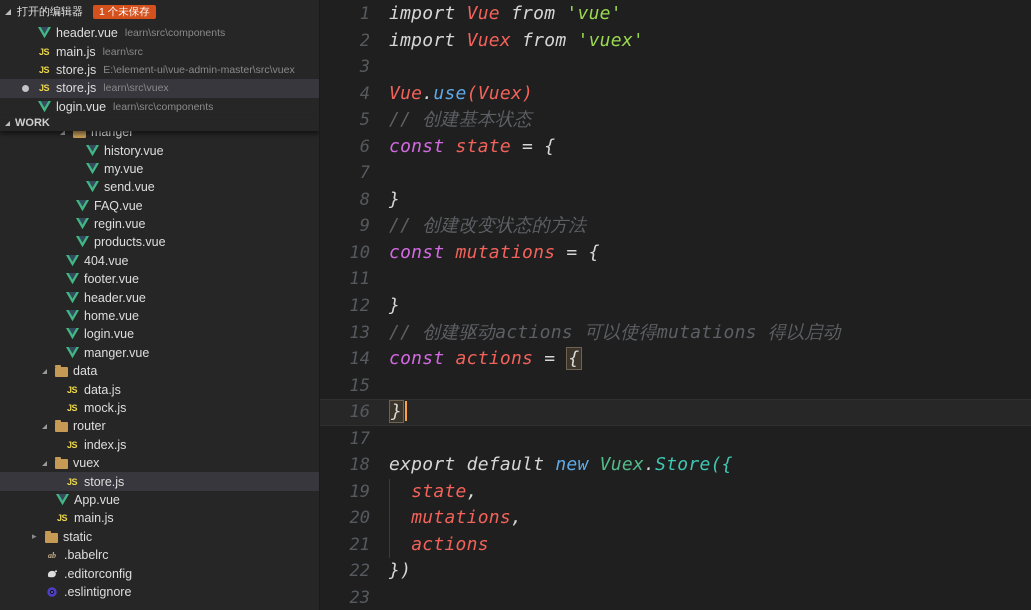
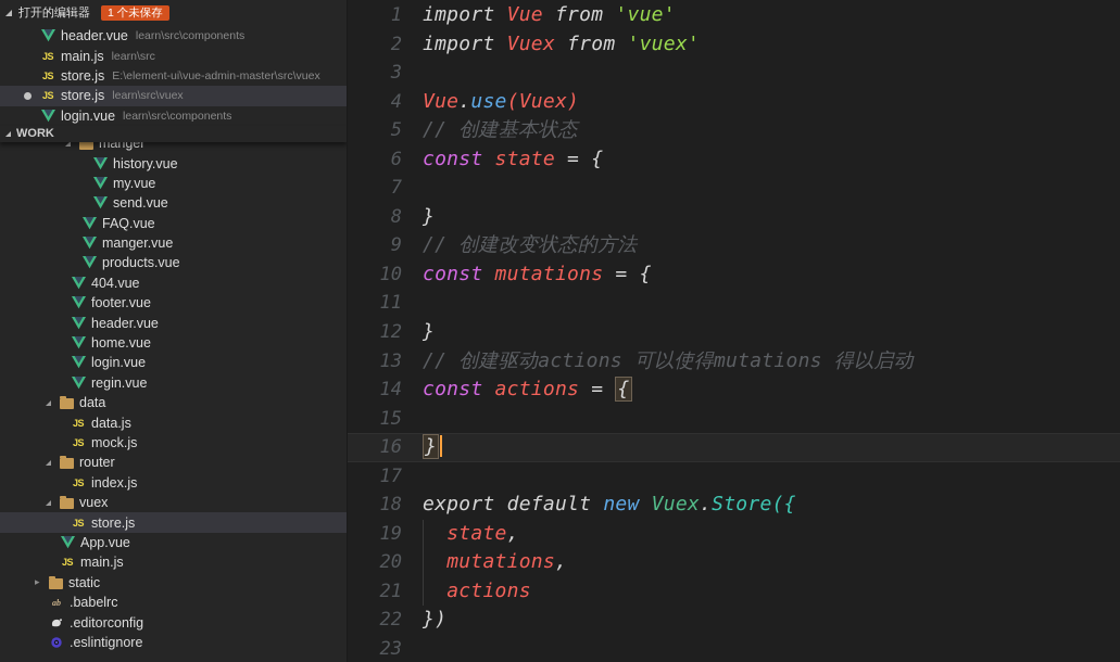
  打开的编辑器
  1 个未保存
  header.vue
  learn\src\components
  JS
  main.js
  learn\src
  JS
  store.js
  E:\element-ui\vue-admin-master\src\vuex
  JS
  store.js
  learn\src\vuex
  login.vue
  learn\src\components
  WORK
  manger
  history.vue
  my.vue
  send.vue
  FAQ.vue
- regin.vue
+ manger.vue
  products.vue
  404.vue
  footer.vue
  header.vue
  home.vue
  login.vue
- manger.vue
+ regin.vue
  data
  JS
  data.js
  JS
  mock.js
  router
  JS
  index.js
  vuex
  JS
  store.js
  App.vue
  JS
  main.js
  static
  ab
  .babelrc
  .editorconfig
  .eslintignore
  1
  import Vue from 'vue'
  2
  import Vuex from 'vuex'
  3
  4
  Vue.use(Vuex)
  5
  // 创建基本状态
  6
  const state = {
  7
  8
  }
  9
  // 创建改变状态的方法
  10
  const mutations = {
  11
  12
  }
  13
  // 创建驱动actions 可以使得mutations 得以启动
  14
  const actions = {
  15
  16
  }
  17
  18
  export default new Vuex.Store({
  19
  state,
  20
  mutations,
  21
  actions
  22
  })
  23
